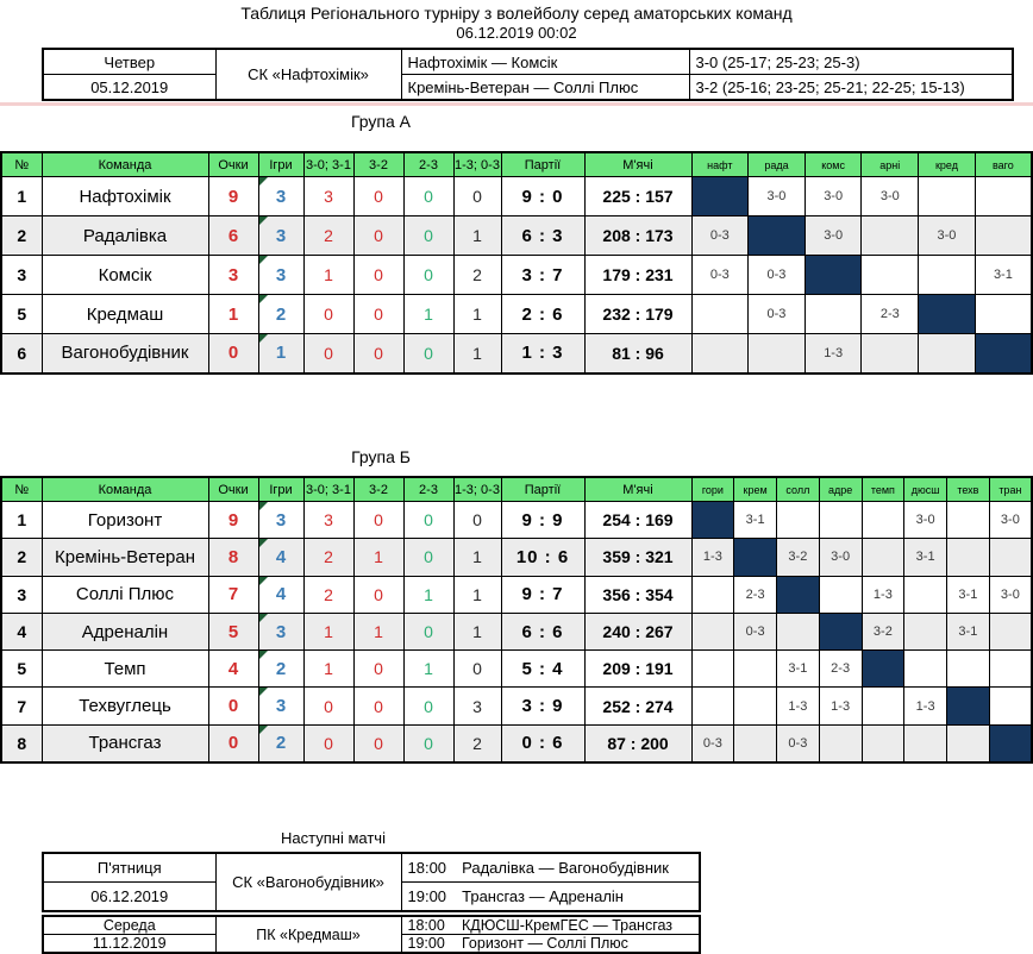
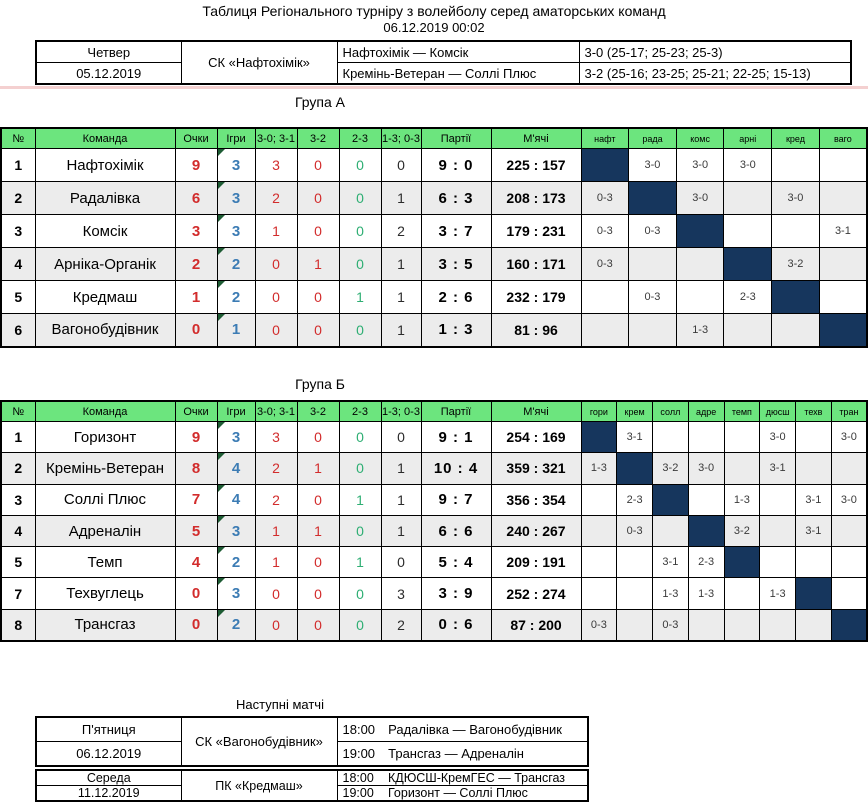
  Таблиця Регіонального турніру з волейболу серед аматорських команд
  06.12.2019 00:02
  Четвер	СК «Нафтохімік»	Нафтохімік — Комсік	3-0 (25-17; 25-23; 25-3)
  05.12.2019	Кремінь-Ветеран — Соллі Плюс	3-2 (25-16; 23-25; 25-21; 22-25; 15-13)
  Група А
  №	Команда	Очки	Ігри	3-0; 3-1	3-2	2-3	1-3; 0-3	Партії	М'ячі	нафт	рада	комс	арні	кред	ваго
  1	Нафтохімік	9	3	3	0	0	0	9 : 0	225 : 157		3-0	3-0	3-0
  2	Радалівка	6	3	2	0	0	1	6 : 3	208 : 173	0-3		3-0		3-0
  3	Комсік	3	3	1	0	0	2	3 : 7	179 : 231	0-3	0-3				3-1
+ 4	Арніка-Органік	2	2	0	1	0	1	3 : 5	160 : 171	0-3				3-2
  5	Кредмаш	1	2	0	0	1	1	2 : 6	232 : 179		0-3		2-3
  6	Вагонобудівник	0	1	0	0	0	1	1 : 3	81 : 96			1-3
  Група Б
  №	Команда	Очки	Ігри	3-0; 3-1	3-2	2-3	1-3; 0-3	Партії	М'ячі	гори	крем	солл	адре	темп	дюсш	техв	тран
- 1	Горизонт	9	3	3	0	0	0	9 : 9	254 : 169		3-1				3-0		3-0
+ 1	Горизонт	9	3	3	0	0	0	9 : 1	254 : 169		3-1				3-0		3-0
- 2	Кремінь-Ветеран	8	4	2	1	0	1	10 : 6	359 : 321	1-3		3-2	3-0		3-1
+ 2	Кремінь-Ветеран	8	4	2	1	0	1	10 : 4	359 : 321	1-3		3-2	3-0		3-1
  3	Соллі Плюс	7	4	2	0	1	1	9 : 7	356 : 354		2-3			1-3		3-1	3-0
  4	Адреналін	5	3	1	1	0	1	6 : 6	240 : 267		0-3			3-2		3-1
  5	Темп	4	2	1	0	1	0	5 : 4	209 : 191			3-1	2-3
  7	Техвуглець	0	3	0	0	0	3	3 : 9	252 : 274			1-3	1-3		1-3
  8	Трансгаз	0	2	0	0	0	2	0 : 6	87 : 200	0-3		0-3
  Наступні матчі
  П'ятниця	СК «Вагонобудівник»	18:00 Радалівка — Вагонобудівник
  06.12.2019	19:00 Трансгаз — Адреналін
  Середа	ПК «Кредмаш»	18:00 КДЮСШ-КремГЕС — Трансгаз
  11.12.2019	19:00 Горизонт — Соллі Плюс
